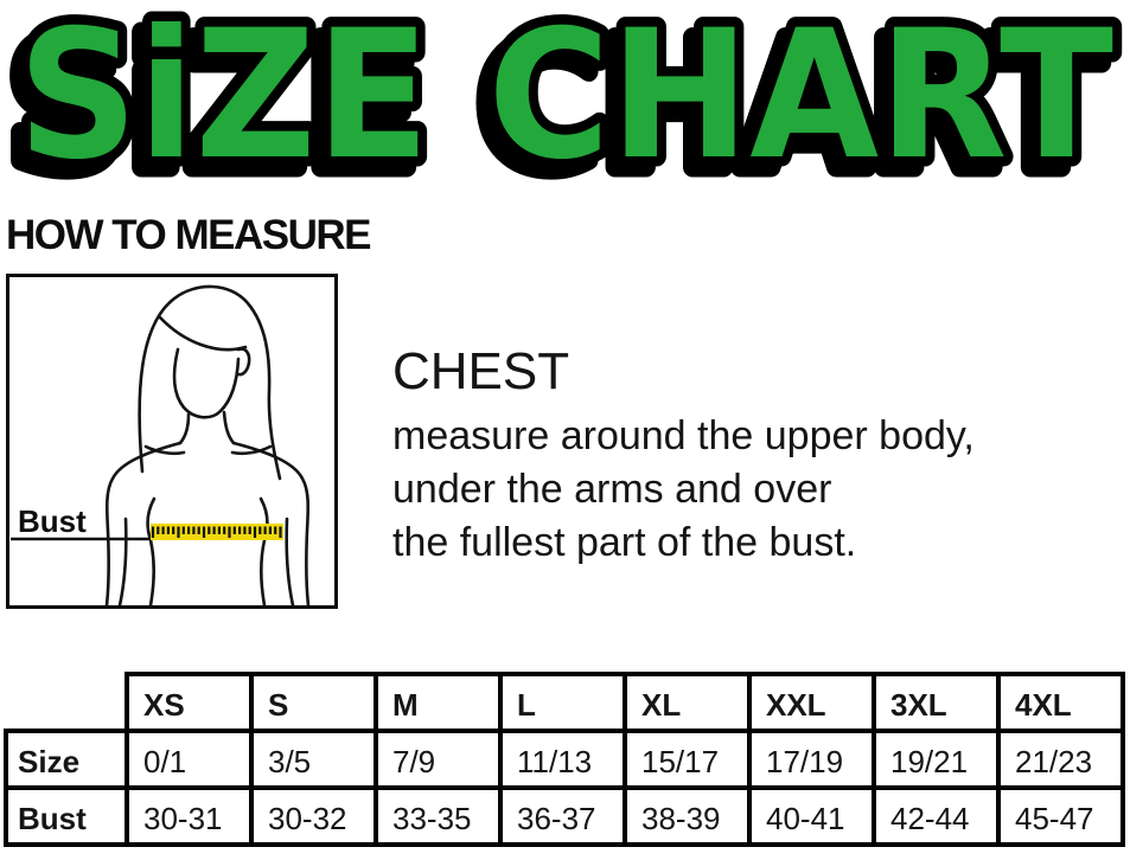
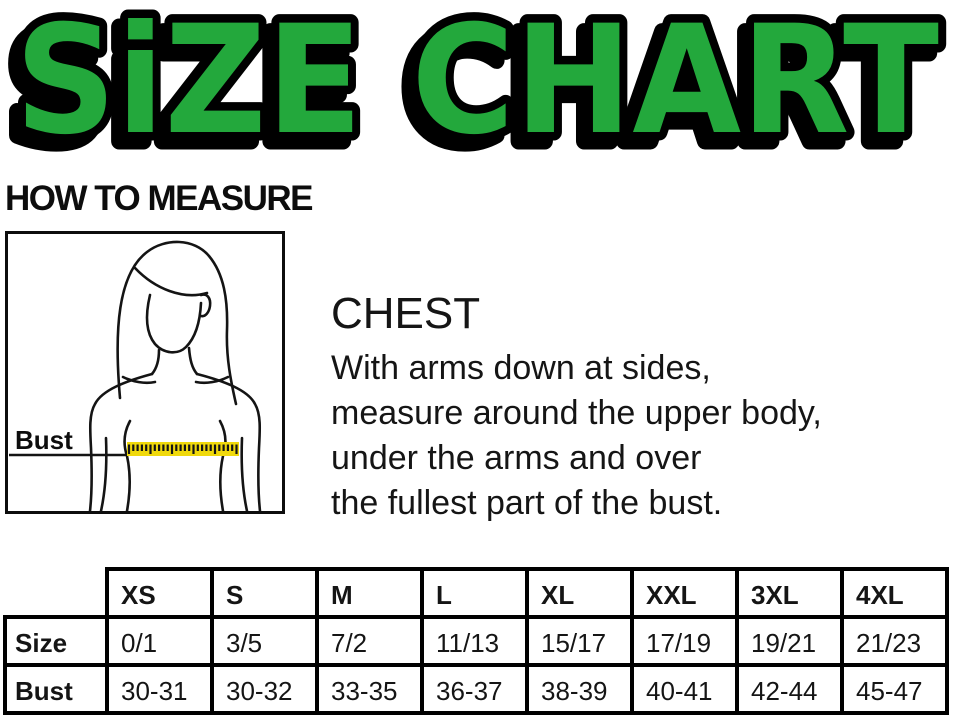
  SiZE CHART
  HOW TO MEASURE
  Bust
  CHEST
+ With arms down at sides,
  measure around the upper body,
  under the arms and over
  the fullest part of the bust.
  	XS	S	M	L	XL	XXL	3XL	4XL
- Size	0/1	3/5	7/9	11/13	15/17	17/19	19/21	21/23
+ Size	0/1	3/5	7/2	11/13	15/17	17/19	19/21	21/23
  Bust	30-31	30-32	33-35	36-37	38-39	40-41	42-44	45-47
